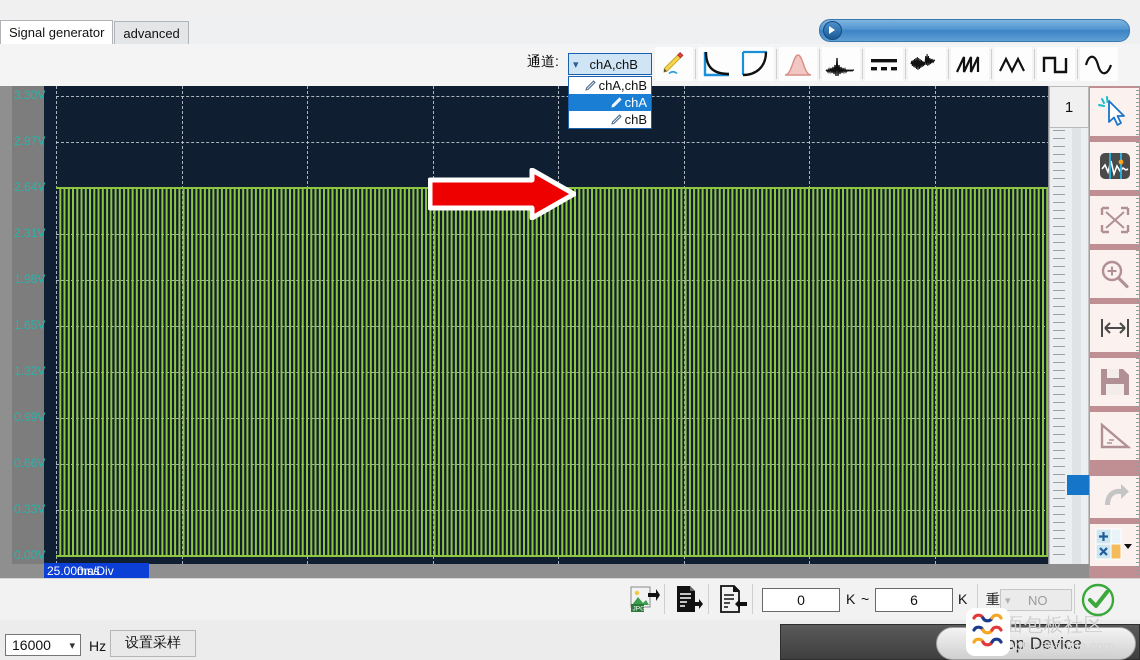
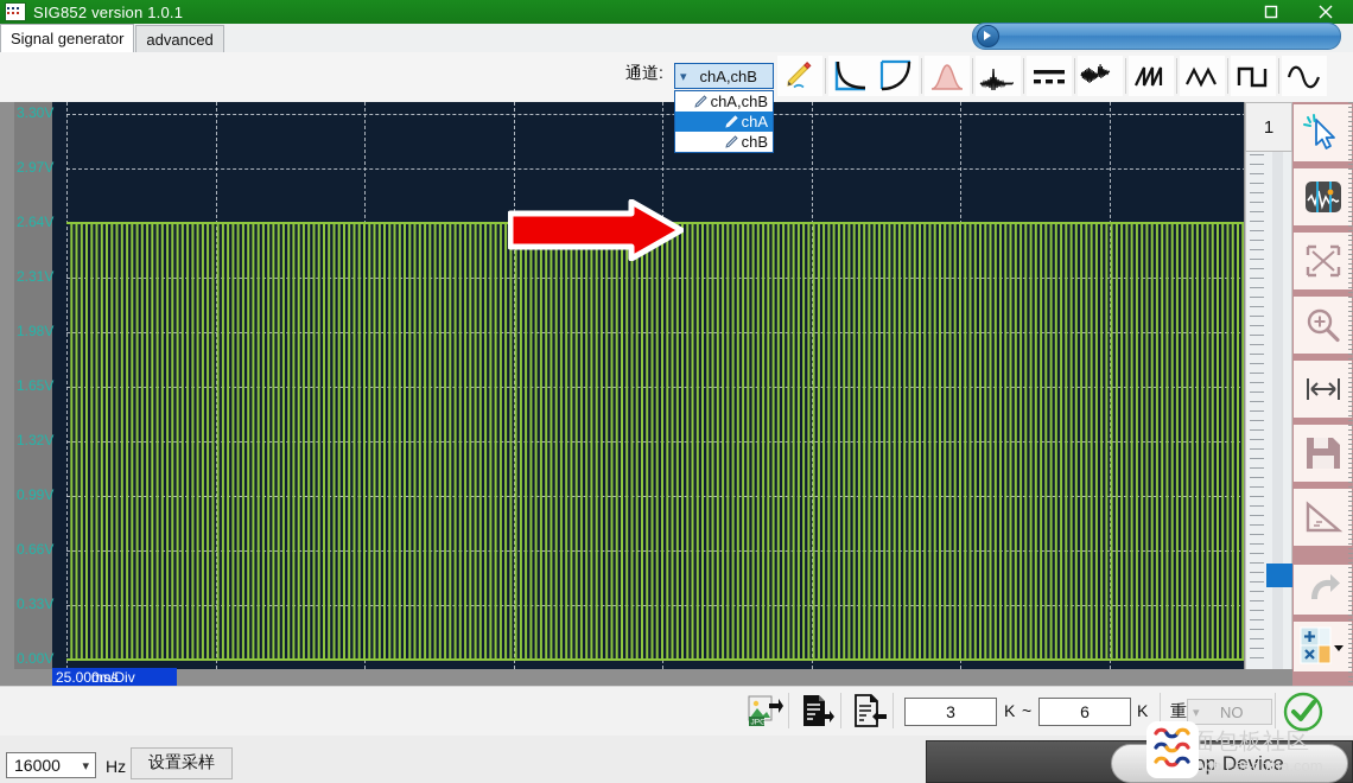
+ SIG852 version 1.0.1
  Signal generator
  advanced
  通道:
  ▾
  chA,chB
  chA,chB
  chA
  chB
  3.30V
  2.97V
  2.64V
  2.31V
  1.98V
  1.65V
  1.32V
  0.99V
  0.66V
  0.33V
  0.00V
  25.00ms/Div
  0ms
  1
- 0
+ 3
  K
  ~
  6
  K
  ▾
  NO
  16000
  ▾
  Hz
  设置采样
  op Device
  面包板社区
  bb.eet-china.com
